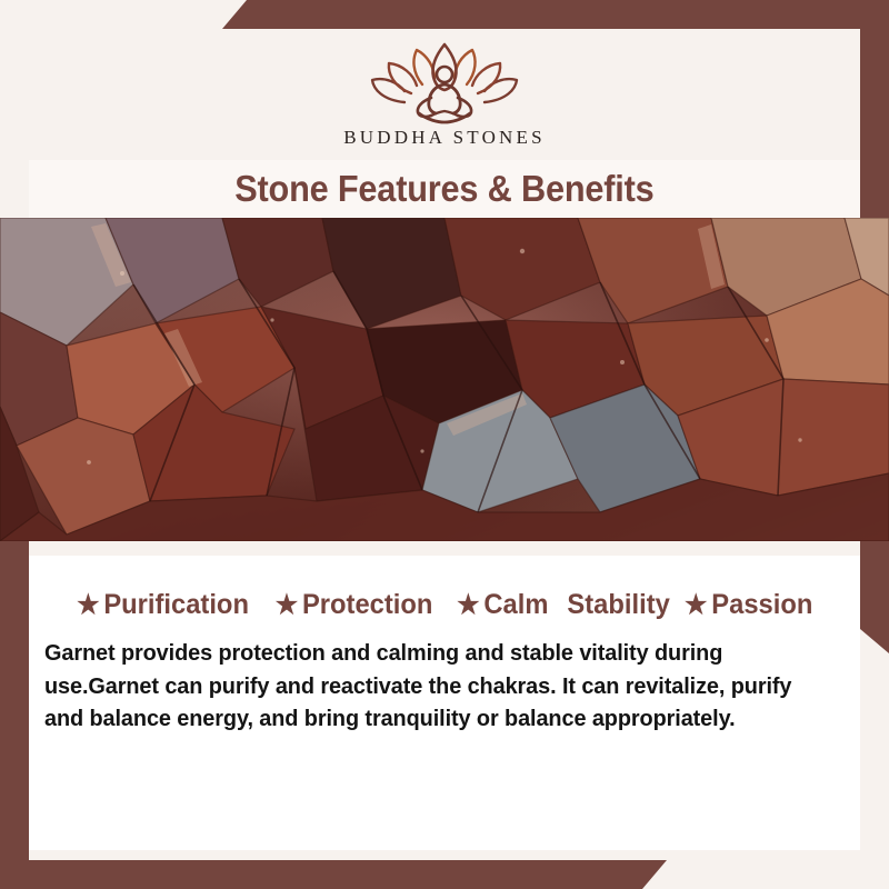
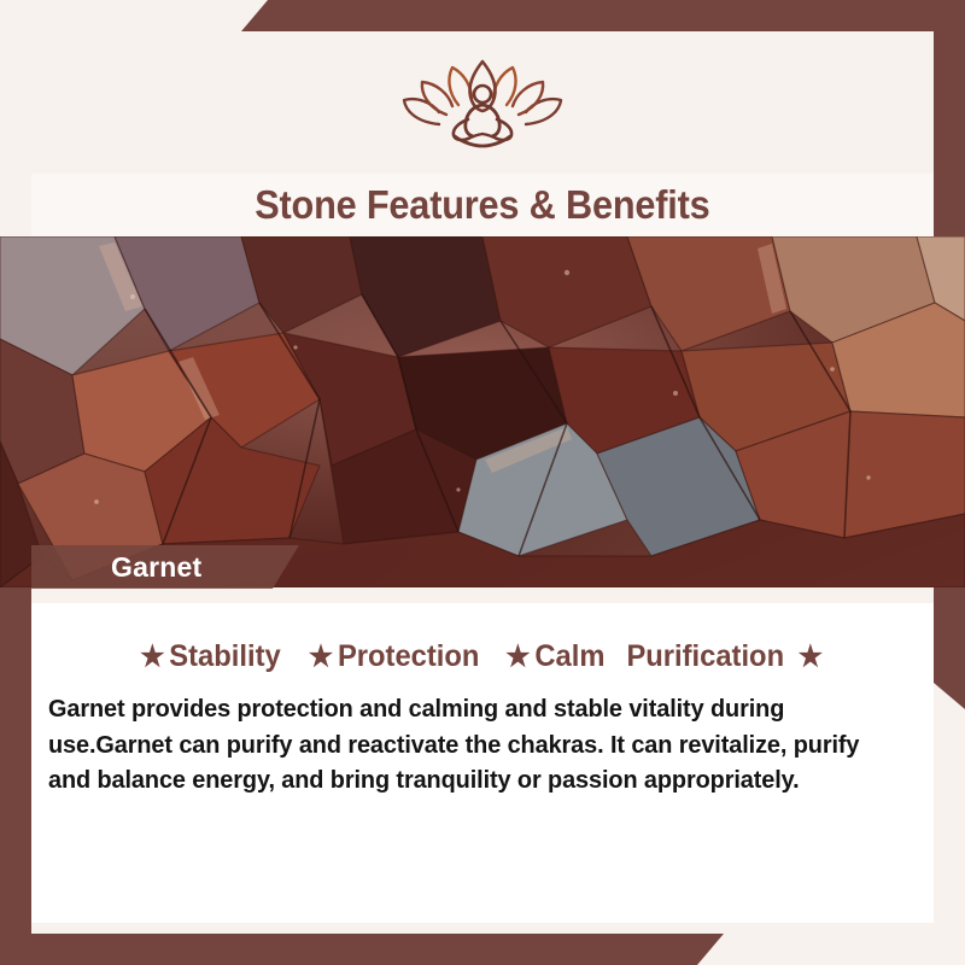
- BUDDHA STONES
  Stone Features & Benefits
+ Garnet
  ★
- Purification
+ Stability
  ★
  Protection
  ★
  Calm
- Stability
+ Purification
  ★
- Passion
- Garnet provides protection and calming and stable vitality during use.Garnet can purify and reactivate the chakras. It can revitalize, purify and balance energy, and bring tranquility or balance appropriately.
+ Garnet provides protection and calming and stable vitality during use.Garnet can purify and reactivate the chakras. It can revitalize, purify and balance energy, and bring tranquility or passion appropriately.
